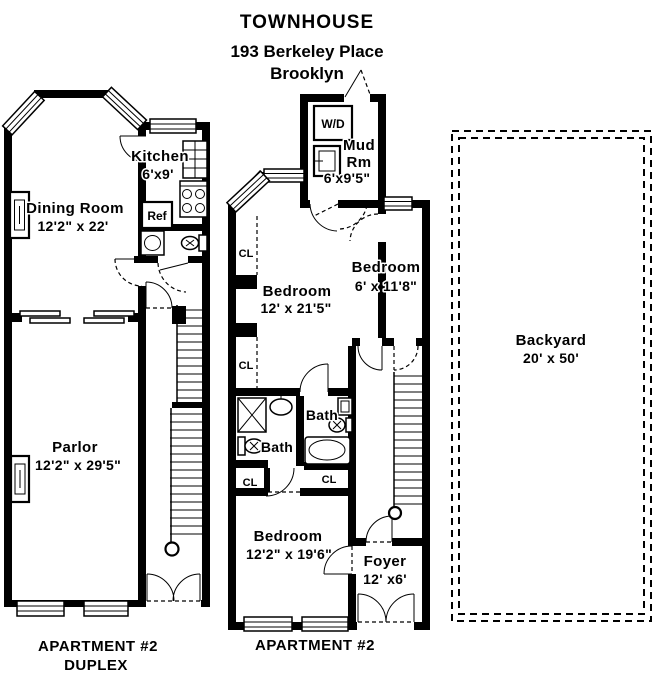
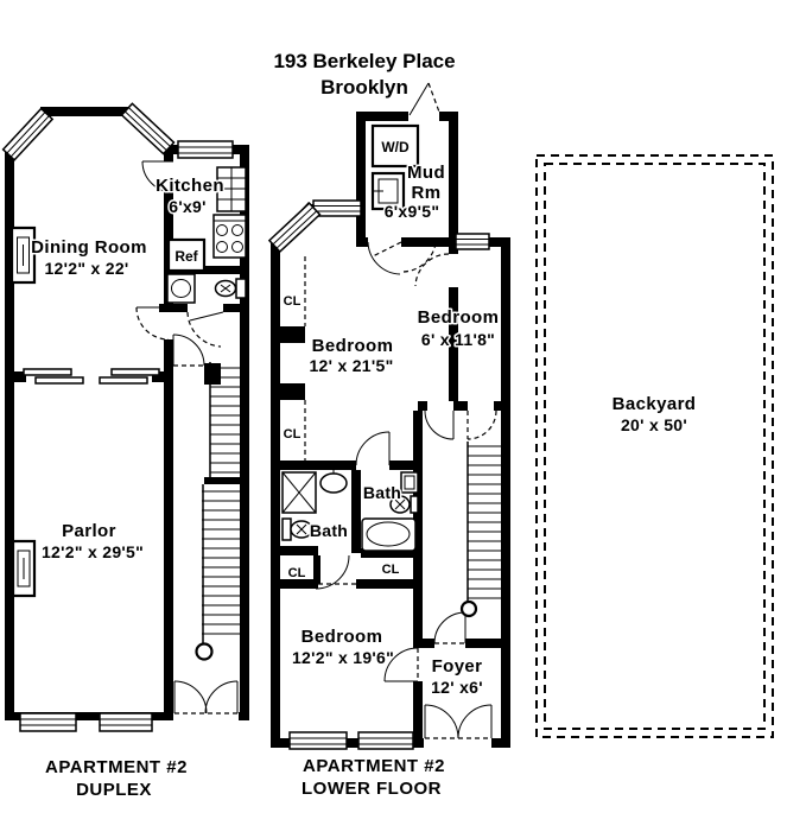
- TOWNHOUSE
  193 Berkeley Place
  Brooklyn
  Kitchen
  6'x9'
  Ref
  Dining Room
  12'2" x 22'
  Parlor
  12'2" x 29'5"
  APARTMENT #2
  DUPLEX
  W/D
  Mud
  Rm
  6'x9'5"
  CL
  CL
  Bedroom
  12' x 21'5"
  Bedroom
  6' x 11'8"
  Bath
  Bath
  CL
  CL
  Bedroom
  12'2" x 19'6"
  Foyer
  12' x6'
  APARTMENT #2
+ LOWER FLOOR
  Backyard
  20' x 50'
